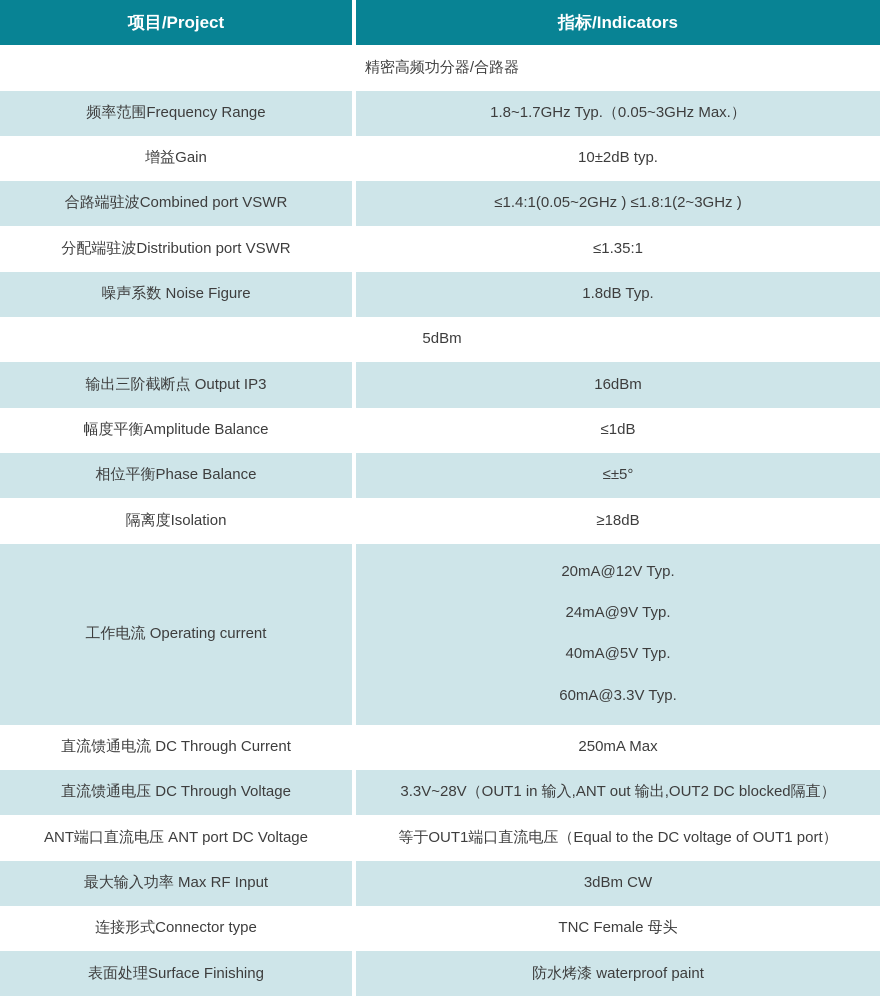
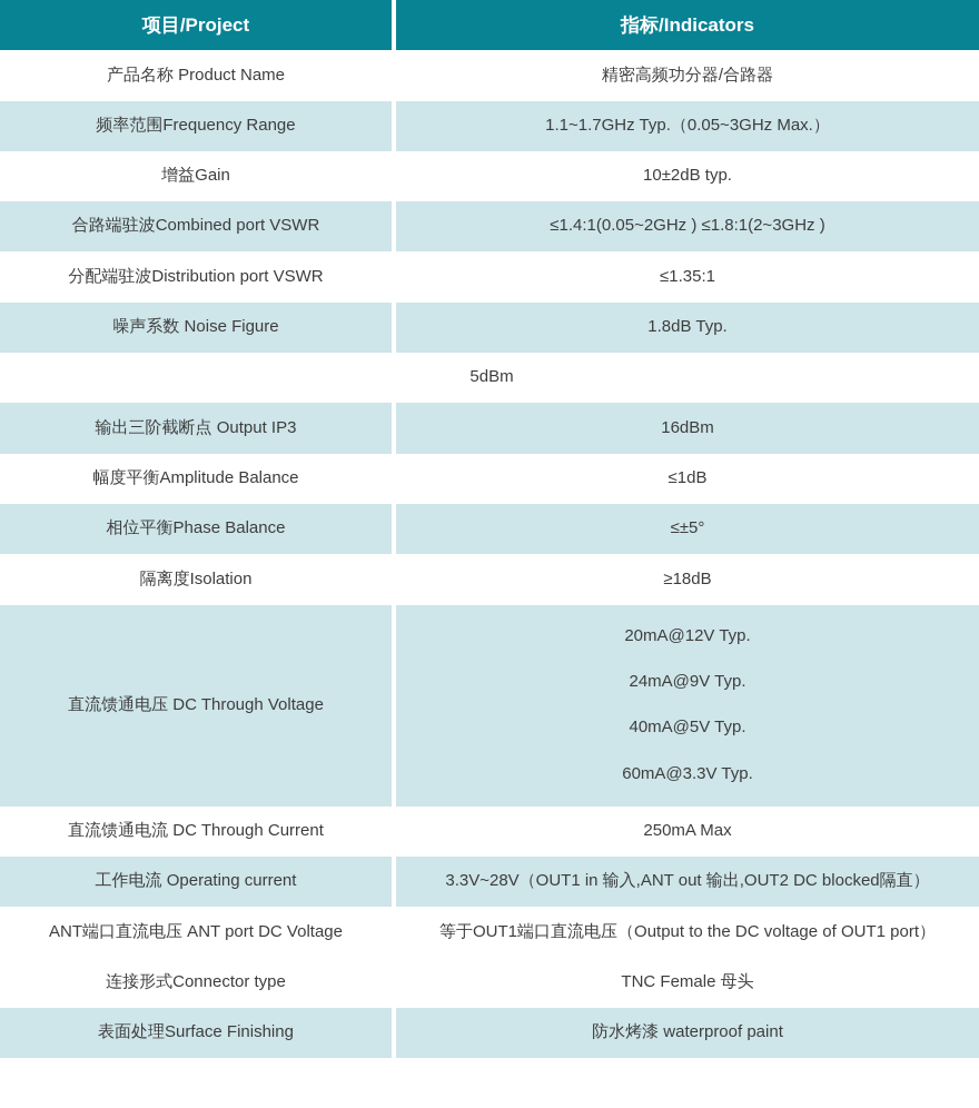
  项目/Project
  指标/Indicators
+ 产品名称 Product Name
  精密高频功分器/合路器
  频率范围Frequency Range
- 1.8~1.7GHz Typ.（0.05~3GHz Max.）
+ 1.1~1.7GHz Typ.（0.05~3GHz Max.）
  增益Gain
  10±2dB typ.
  合路端驻波Combined port VSWR
  ≤1.4:1(0.05~2GHz ) ≤1.8:1(2~3GHz )
  分配端驻波Distribution port VSWR
  ≤1.35:1
  噪声系数 Noise Figure
  1.8dB Typ.
  5dBm
  输出三阶截断点 Output IP3
  16dBm
  幅度平衡Amplitude Balance
  ≤1dB
  相位平衡Phase Balance
  ≤±5°
  隔离度Isolation
  ≥18dB
- 工作电流 Operating current
+ 直流馈通电压 DC Through Voltage
  20mA@12V Typ.
  24mA@9V Typ.
  40mA@5V Typ.
  60mA@3.3V Typ.
  直流馈通电流 DC Through Current
  250mA Max
- 直流馈通电压 DC Through Voltage
+ 工作电流 Operating current
  3.3V~28V（OUT1 in 输入,ANT out 输出,OUT2 DC blocked隔直）
  ANT端口直流电压 ANT port DC Voltage
- 等于OUT1端口直流电压（Equal to the DC voltage of OUT1 port）
+ 等于OUT1端口直流电压（Output to the DC voltage of OUT1 port）
- 最大输入功率 Max RF Input
- 3dBm CW
  连接形式Connector type
  TNC Female 母头
  表面处理Surface Finishing
  防水烤漆 waterproof paint
